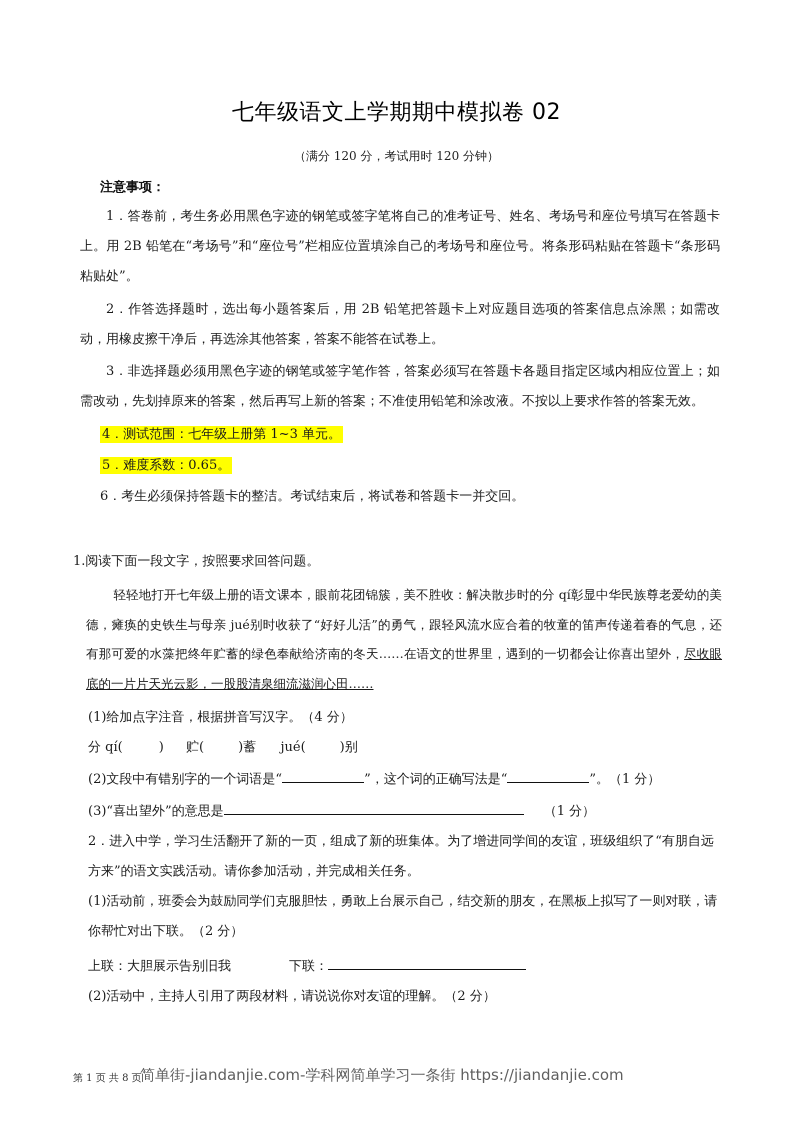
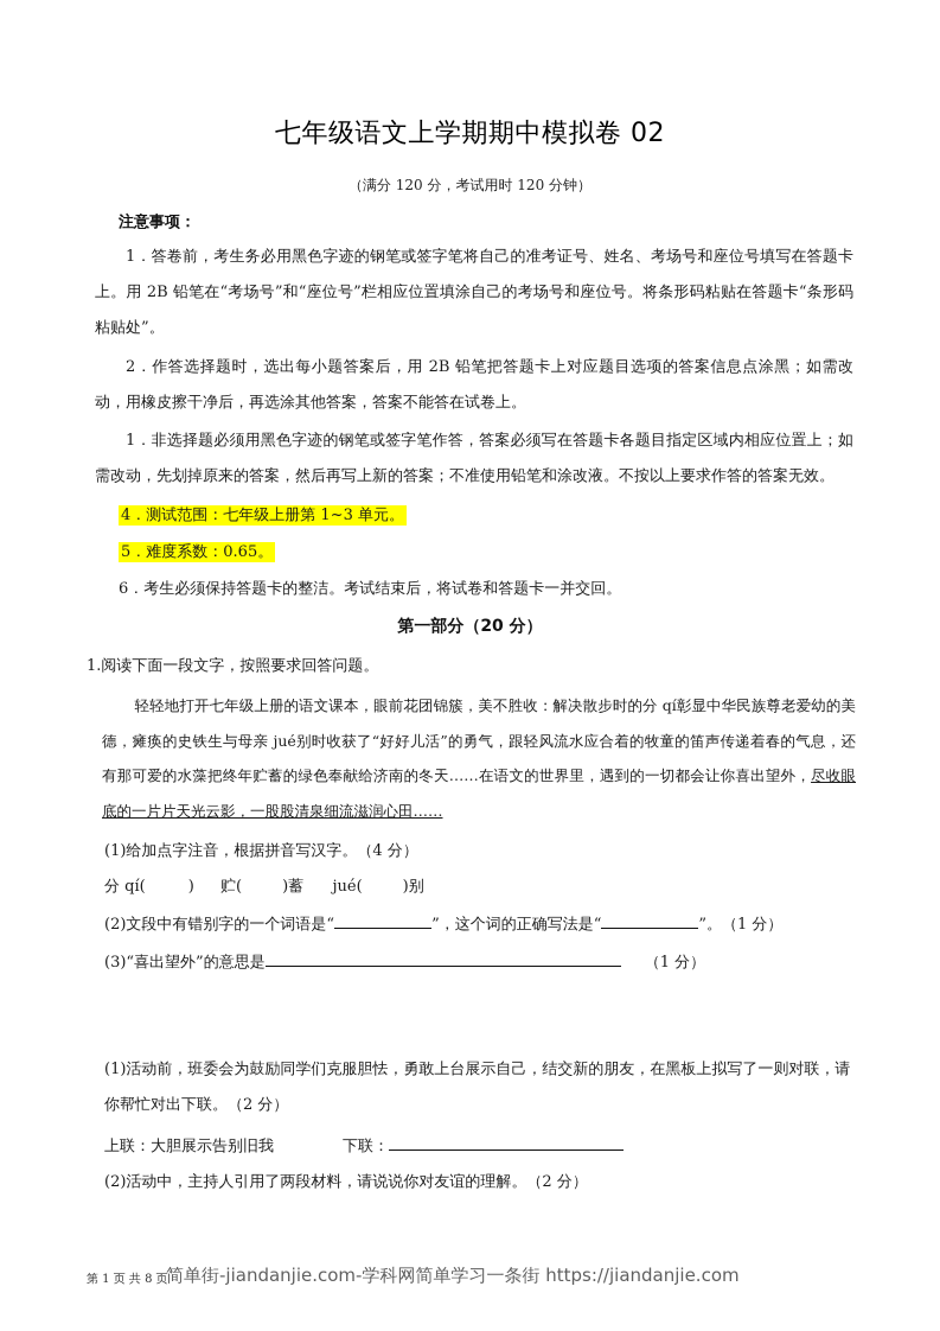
  七年级语文上学期期中模拟卷 02
  （满分 120 分，考试用时 120 分钟）
  注意事项：
  1．答卷前，考生务必用黑色字迹的钢笔或签字笔将自己的准考证号、姓名、考场号和座位号填写在答题卡上。用 2B 铅笔在“考场号”和“座位号”栏相应位置填涂自己的考场号和座位号。将条形码粘贴在答题卡“条形码粘贴处”。
  2．作答选择题时，选出每小题答案后，用 2B 铅笔把答题卡上对应题目选项的答案信息点涂黑；如需改动，用橡皮擦干净后，再选涂其他答案，答案不能答在试卷上。
- 3．非选择题必须用黑色字迹的钢笔或签字笔作答，答案必须写在答题卡各题目指定区域内相应位置上；如需改动，先划掉原来的答案，然后再写上新的答案；不准使用铅笔和涂改液。不按以上要求作答的答案无效。
+ 1．非选择题必须用黑色字迹的钢笔或签字笔作答，答案必须写在答题卡各题目指定区域内相应位置上；如需改动，先划掉原来的答案，然后再写上新的答案；不准使用铅笔和涂改液。不按以上要求作答的答案无效。
  4．测试范围：七年级上册第 1~3 单元。
  5．难度系数：0.65。
  6．考生必须保持答题卡的整洁。考试结束后，将试卷和答题卡一并交回。
+ 第一部分（20 分）
  1.阅读下面一段文字，按照要求回答问题。
  轻轻地打开七年级上册的语文课本，眼前花团锦簇，美不胜收：解决散步时的分 qí彰显中华民族尊老爱幼的美德，瘫痪的史铁生与母亲 jué别时收获了“好好儿活”的勇气，跟轻风流水应合着的牧童的笛声传递着春的气息，还有那可爱的水藻把终年贮蓄的绿色奉献给济南的冬天……在语文的世界里，遇到的一切都会让你喜出望外，尽收眼底的一片片天光云影，一股股清泉细流滋润心田……
  (1)给加点字注音，根据拼音写汉字。（4 分）
  分 qí( ) 贮( )蓄 jué( )别
  (2)文段中有错别字的一个词语是“ ”，这个词的正确写法是“ ”。（1 分）
  (3)“喜出望外”的意思是 （1 分）
- 2．进入中学，学习生活翻开了新的一页，组成了新的班集体。为了增进同学间的友谊，班级组织了“有朋自远方来”的语文实践活动。请你参加活动，并完成相关任务。
  (1)活动前，班委会为鼓励同学们克服胆怯，勇敢上台展示自己，结交新的朋友，在黑板上拟写了一则对联，请你帮忙对出下联。（2 分）
  上联：大胆展示告别旧我 下联：
  (2)活动中，主持人引用了两段材料，请说说你对友谊的理解。（2 分）
  第 1 页 共 8 页
  简单街-jiandanjie.com-学科网简单学习一条街 https://jiandanjie.com
